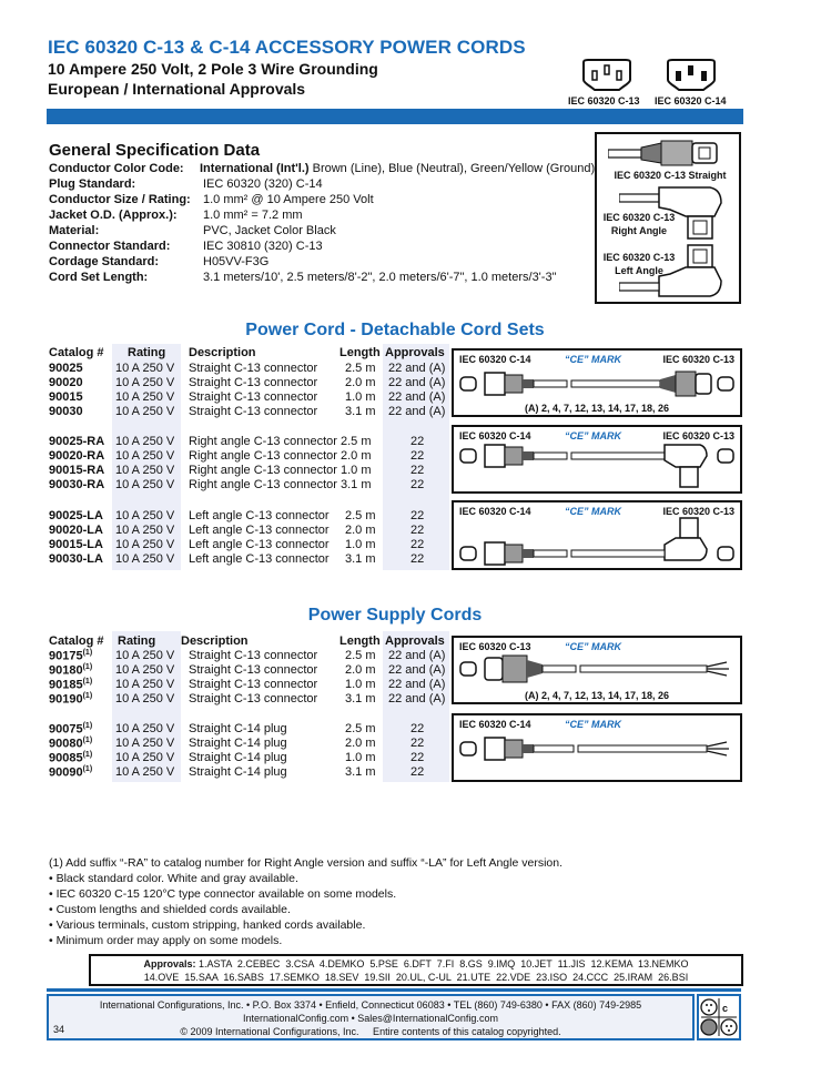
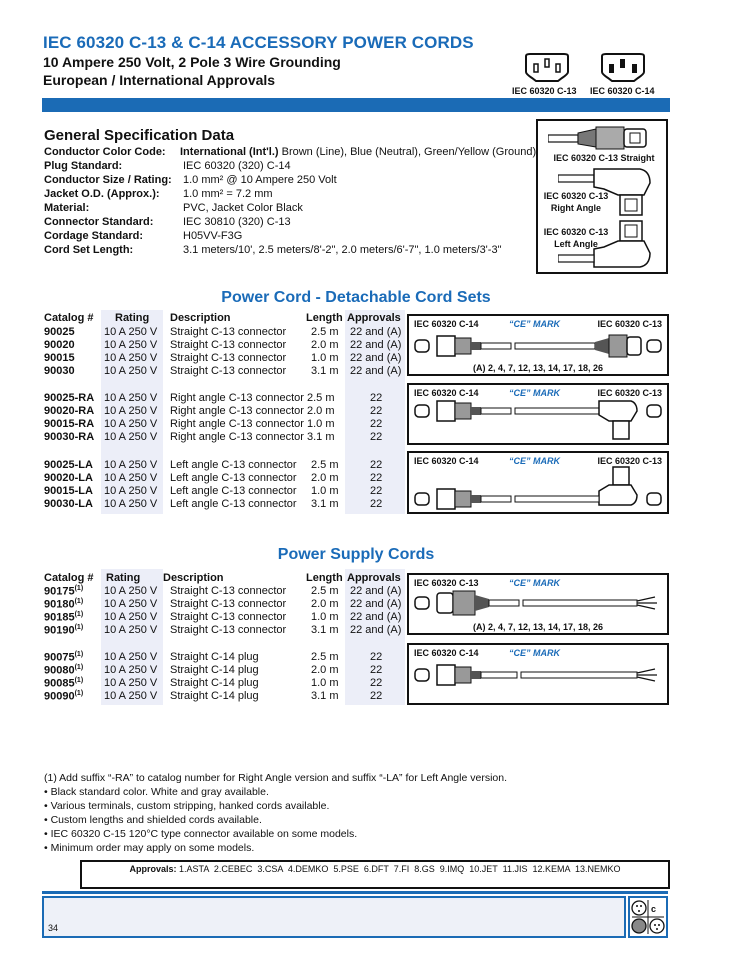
  IEC 60320 C-13 & C-14 ACCESSORY POWER CORDS
  10 Ampere 250 Volt, 2 Pole 3 Wire Grounding
  European / International Approvals
  IEC 60320 C-13
  IEC 60320 C-14
  General Specification Data
  Conductor Color Code: International (Int'l.) Brown (Line), Blue (Neutral), Green/Yellow (Ground)
  Plug Standard: IEC 60320 (320) C-14
  Conductor Size / Rating: 1.0 mm² @ 10 Ampere 250 Volt
  Jacket O.D. (Approx.): 1.0 mm² = 7.2 mm
  Material: PVC, Jacket Color Black
  Connector Standard: IEC 30810 (320) C-13
  Cordage Standard: H05VV-F3G
  Cord Set Length: 3.1 meters/10', 2.5 meters/8'-2", 2.0 meters/6'-7", 1.0 meters/3'-3"
  IEC 60320 C-13 Straight
  IEC 60320 C-13
  Right Angle
  IEC 60320 C-13
  Left Angle
  Power Cord - Detachable Cord Sets
  Catalog #
  Rating
  Description
  Length
  Approvals
  90025
  10 A 250 V
  Straight C-13 connector
  2.5 m
  22 and (A)
  90020
  10 A 250 V
  Straight C-13 connector
  2.0 m
  22 and (A)
  90015
  10 A 250 V
  Straight C-13 connector
  1.0 m
  22 and (A)
  90030
  10 A 250 V
  Straight C-13 connector
  3.1 m
  22 and (A)
  90025-RA
  10 A 250 V
  Right angle C-13 connector
  2.5 m
  22
  90020-RA
  10 A 250 V
  Right angle C-13 connector
  2.0 m
  22
  90015-RA
  10 A 250 V
  Right angle C-13 connector
  1.0 m
  22
  90030-RA
  10 A 250 V
  Right angle C-13 connector
  3.1 m
  22
  90025-LA
  10 A 250 V
  Left angle C-13 connector
  2.5 m
  22
  90020-LA
  10 A 250 V
  Left angle C-13 connector
  2.0 m
  22
  90015-LA
  10 A 250 V
  Left angle C-13 connector
  1.0 m
  22
  90030-LA
  10 A 250 V
  Left angle C-13 connector
  3.1 m
  22
  IEC 60320 C-14
  “CE” MARK
  IEC 60320 C-13
  (A) 2, 4, 7, 12, 13, 14, 17, 18, 26
  IEC 60320 C-14
  “CE” MARK
  IEC 60320 C-13
  IEC 60320 C-14
  “CE” MARK
  IEC 60320 C-13
  Power Supply Cords
  Catalog #
  Rating
  Description
  Length
  Approvals
  10 A 250 V
  Straight C-13 connector
  2.5 m
  22 and (A)
  10 A 250 V
  Straight C-13 connector
  2.0 m
  22 and (A)
  10 A 250 V
  Straight C-13 connector
  1.0 m
  22 and (A)
  10 A 250 V
  Straight C-13 connector
  3.1 m
  22 and (A)
  10 A 250 V
  Straight C-14 plug
  2.5 m
  22
  10 A 250 V
  Straight C-14 plug
  2.0 m
  22
  10 A 250 V
  Straight C-14 plug
  1.0 m
  22
  10 A 250 V
  Straight C-14 plug
  3.1 m
  22
  IEC 60320 C-13
  “CE” MARK
  (A) 2, 4, 7, 12, 13, 14, 17, 18, 26
  IEC 60320 C-14
  “CE” MARK
  (1) Add suffix “-RA” to catalog number for Right Angle version and suffix “-LA” for Left Angle version.
  • Black standard color. White and gray available.
- • IEC 60320 C-15 120°C type connector available on some models.
+ • Various terminals, custom stripping, hanked cords available.
  • Custom lengths and shielded cords available.
- • Various terminals, custom stripping, hanked cords available.
+ • IEC 60320 C-15 120°C type connector available on some models.
  • Minimum order may apply on some models.
  Approvals: 1.ASTA 2.CEBEC 3.CSA 4.DEMKO 5.PSE 6.DFT 7.FI 8.GS 9.IMQ 10.JET 11.JIS 12.KEMA 13.NEMKO
- 14.OVE 15.SAA 16.SABS 17.SEMKO 18.SEV 19.SII 20.UL, C-UL 21.UTE 22.VDE 23.ISO 24.CCC 25.IRAM 26.BSI
- International Configurations, Inc. • P.O. Box 3374 • Enfield, Connecticut 06083 • TEL (860) 749-6380 • FAX (860) 749-2985
- InternationalConfig.com • Sales@InternationalConfig.com
- © 2009 International Configurations, Inc. Entire contents of this catalog copyrighted.
  34
  c
